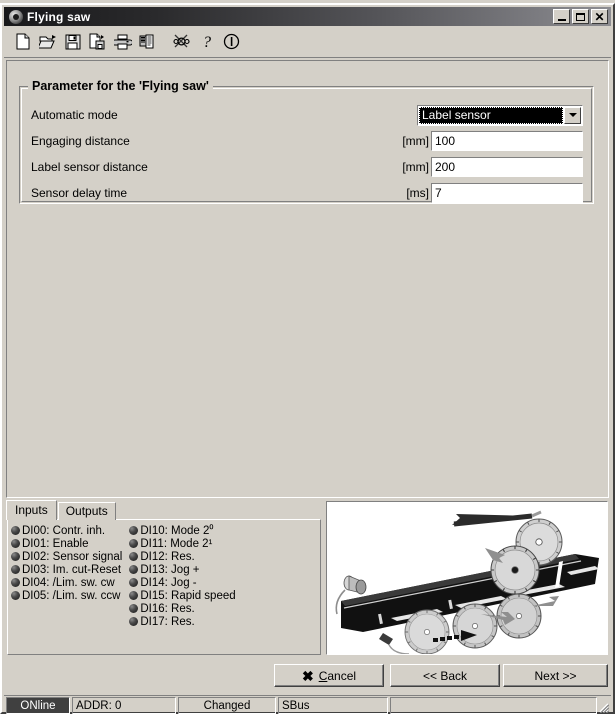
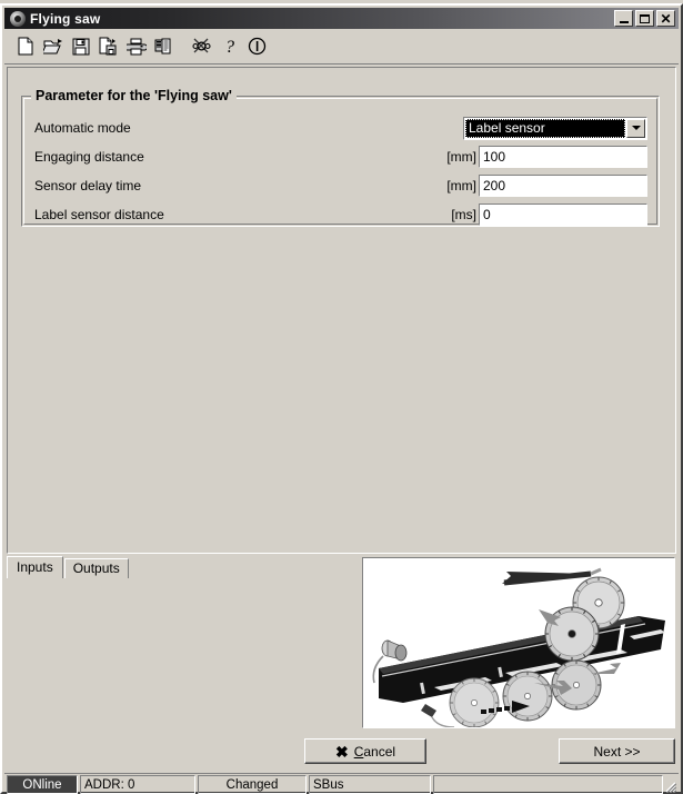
  Flying saw
  ✕
  ?
  Parameter for the 'Flying saw'
  Automatic mode
  Label sensor
  Engaging distance
  [mm]
  100
- Label sensor distance
+ Sensor delay time
  [mm]
  200
- Sensor delay time
+ Label sensor distance
  [ms]
- 7
+ 0
  Inputs
  Outputs
- DI00: Contr. inh.
- DI01: Enable
- DI02: Sensor signal
- DI03: Im. cut-Reset
- DI04: /Lim. sw. cw
- DI05: /Lim. sw. ccw
- DI10: Mode 2⁰
- DI11: Mode 2¹
- DI12: Res.
- DI13: Jog +
- DI14: Jog -
- DI15: Rapid speed
- DI16: Res.
- DI17: Res.
  ✖
  Cancel
- << Back
  Next >>
  ONline
  ADDR: 0
  Changed
  SBus
